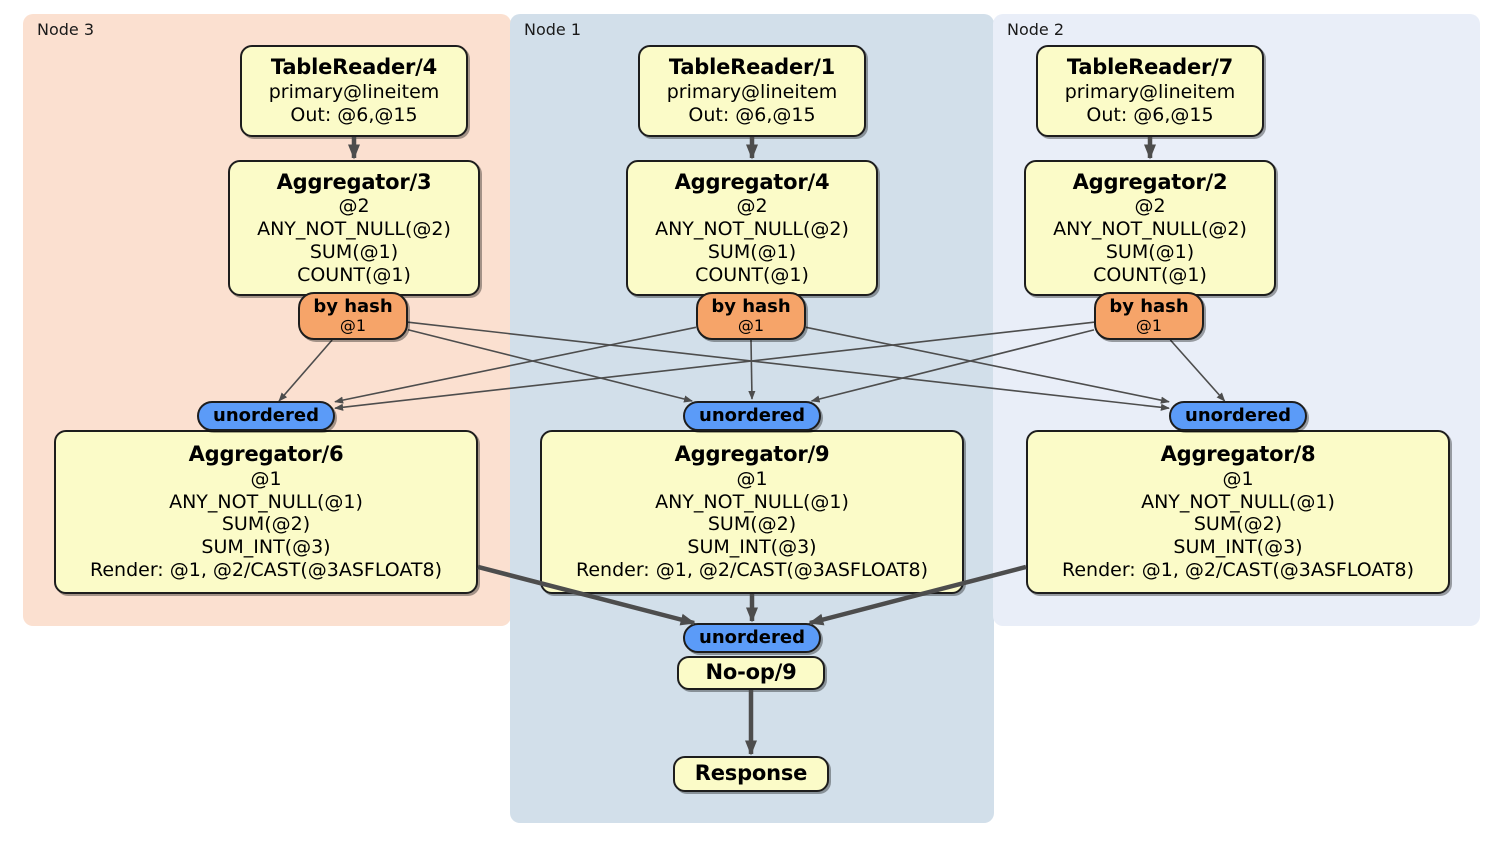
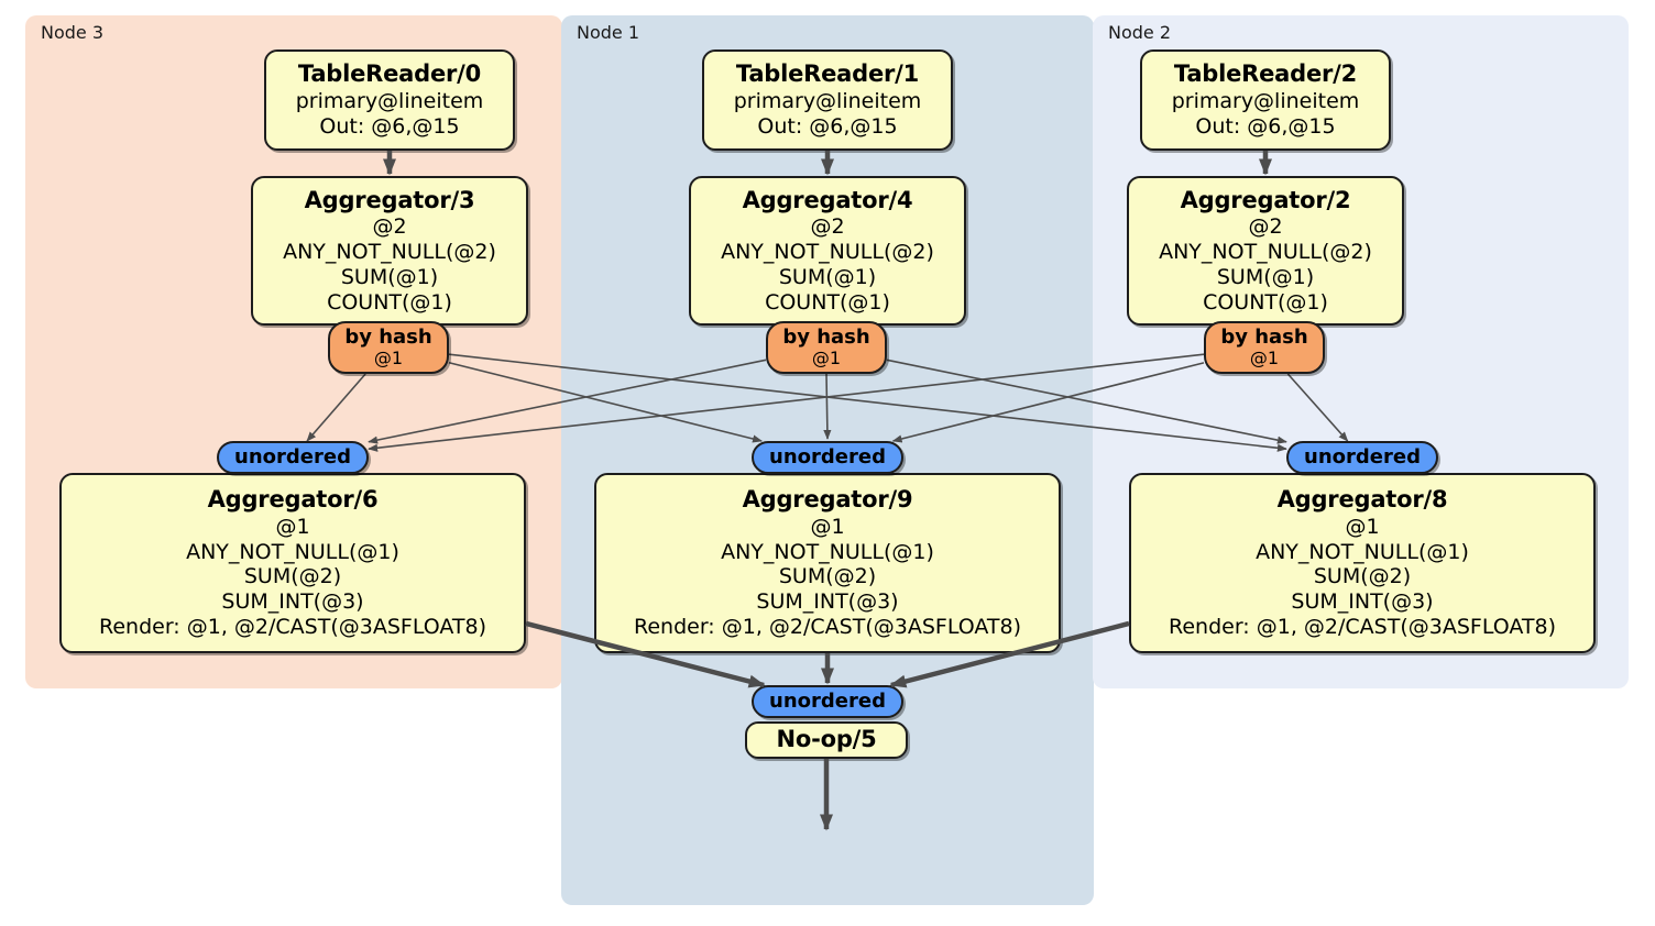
  Node 3
  Node 1
  Node 2
- TableReader/4
+ TableReader/0
  primary@lineitem
  Out: @6,@15
  TableReader/1
  primary@lineitem
  Out: @6,@15
- TableReader/7
+ TableReader/2
  primary@lineitem
  Out: @6,@15
  Aggregator/3
  @2
  ANY_NOT_NULL(@2)
  SUM(@1)
  COUNT(@1)
  Aggregator/4
  @2
  ANY_NOT_NULL(@2)
  SUM(@1)
  COUNT(@1)
  Aggregator/2
  @2
  ANY_NOT_NULL(@2)
  SUM(@1)
  COUNT(@1)
  Aggregator/6
  @1
  ANY_NOT_NULL(@1)
  SUM(@2)
  SUM_INT(@3)
  Render: @1, @2/CAST(@3ASFLOAT8)
  Aggregator/9
  @1
  ANY_NOT_NULL(@1)
  SUM(@2)
  SUM_INT(@3)
  Render: @1, @2/CAST(@3ASFLOAT8)
  Aggregator/8
  @1
  ANY_NOT_NULL(@1)
  SUM(@2)
  SUM_INT(@3)
  Render: @1, @2/CAST(@3ASFLOAT8)
- No-op/9
+ No-op/5
- Response
  by hash
  @1
  by hash
  @1
  by hash
  @1
  unordered
  unordered
  unordered
  unordered
